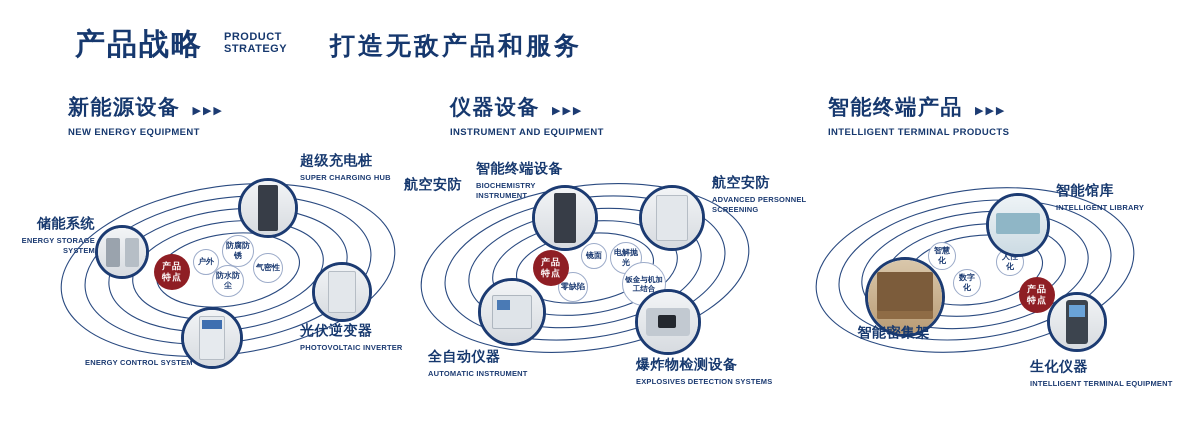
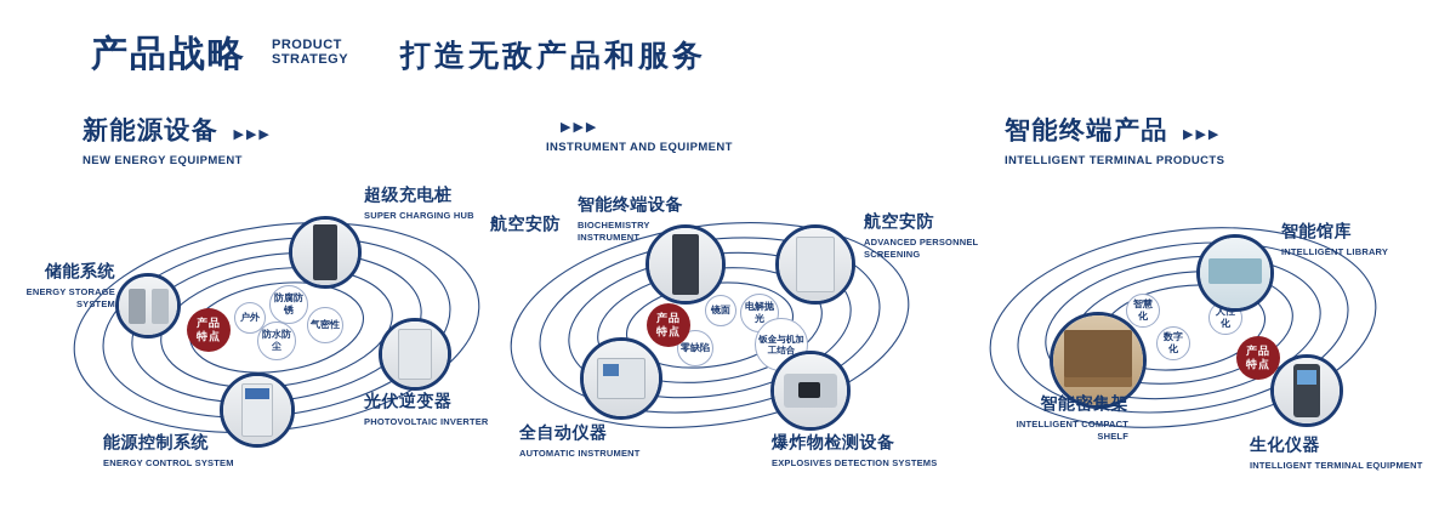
  产品战略
  PRODUCT
  STRATEGY
  打造无敌产品和服务
  新能源设备
  ▶▶▶
  NEW ENERGY EQUIPMENT
  储能系统
  ENERGY STORAGE SYSTEM
  超级充电桩
  SUPER CHARGING HUB
  光伏逆变器
  PHOTOVOLTAIC INVERTER
+ 能源控制系统
  ENERGY CONTROL SYSTEM
  产品
  特点
  户外
  防腐防锈
  气密性
  防水防尘
- 仪器设备
  ▶▶▶
  INSTRUMENT AND EQUIPMENT
  航空安防
  智能终端设备
  BIOCHEMISTRY INSTRUMENT
  航空安防
  ADVANCED PERSONNEL SCREENING
  全自动仪器
  AUTOMATIC INSTRUMENT
  爆炸物检测设备
  EXPLOSIVES DETECTION SYSTEMS
  产品
  特点
  镜面
  电解抛光
  钣金与机加工结合
  零缺陷
  智能终端产品
  ▶▶▶
  INTELLIGENT TERMINAL PRODUCTS
  智能馆库
  INTELLIGENT LIBRARY
  智能密集架
+ INTELLIGENT COMPACT SHELF
  生化仪器
  INTELLIGENT TERMINAL EQUIPMENT
  产品
  特点
  智慧化
  人性化
  数字化
